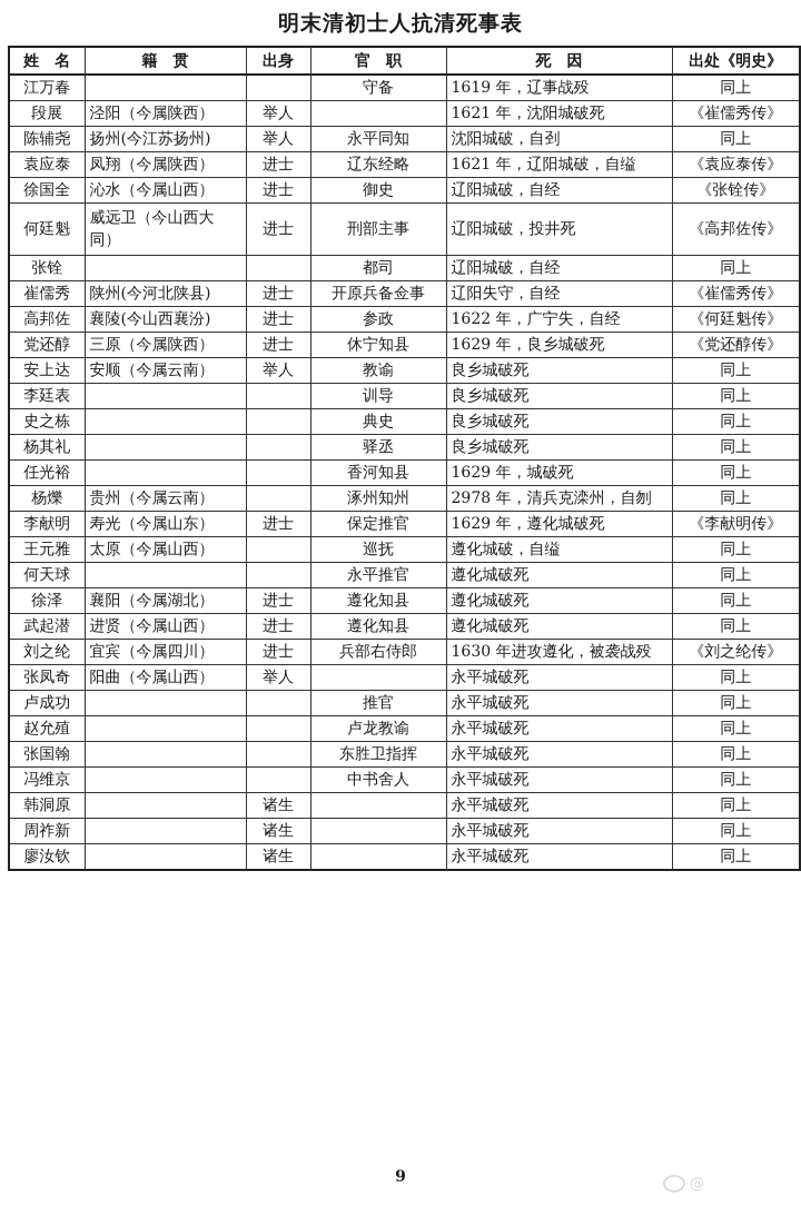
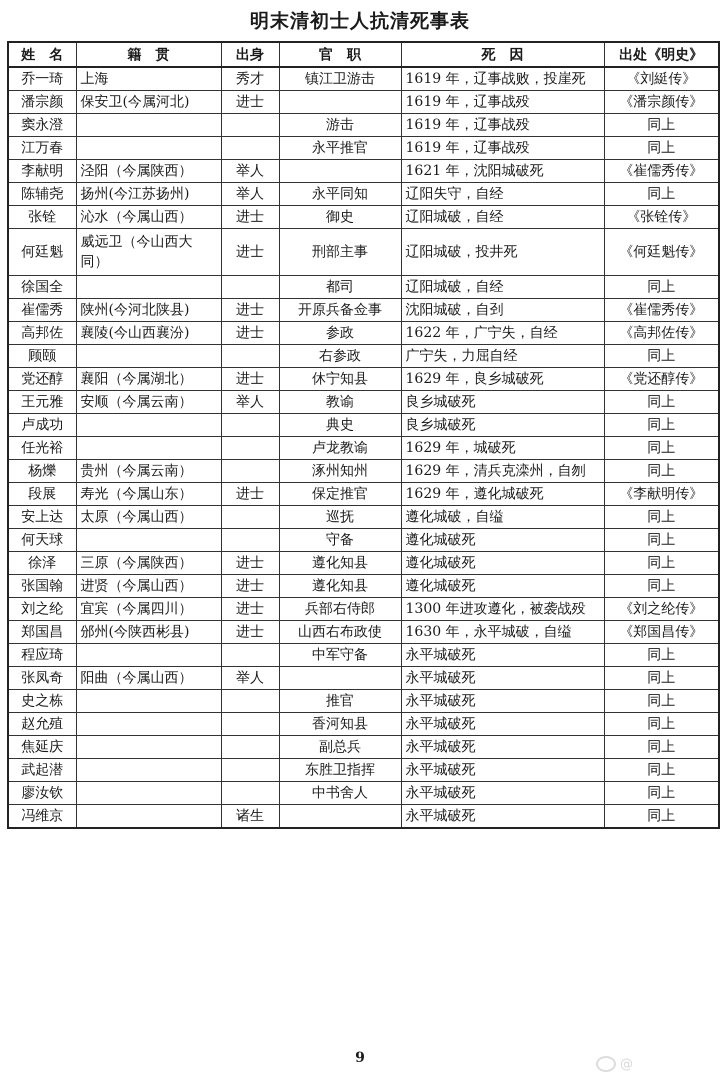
  明末清初士人抗清死事表
  姓 名	籍 贯	出身	官 职	死 因	出处《明史》
+ 乔一琦	上海	秀才	镇江卫游击	1619 年，辽事战败，投崖死	《刘綎传》
+ 潘宗颜	保安卫(今属河北)	进士		1619 年，辽事战殁	《潘宗颜传》
+ 窦永澄			游击	1619 年，辽事战殁	同上
- 江万春			守备	1619 年，辽事战殁	同上
+ 江万春			永平推官	1619 年，辽事战殁	同上
- 段展	泾阳（今属陕西）	举人		1621 年，沈阳城破死	《崔儒秀传》
+ 李献明	泾阳（今属陕西）	举人		1621 年，沈阳城破死	《崔儒秀传》
- 陈辅尧	扬州(今江苏扬州)	举人	永平同知	沈阳城破，自刭	同上
+ 陈辅尧	扬州(今江苏扬州)	举人	永平同知	辽阳失守，自经	同上
- 袁应泰	凤翔（今属陕西）	进士	辽东经略	1621 年，辽阳城破，自缢	《袁应泰传》
- 徐国全	沁水（今属山西）	进士	御史	辽阳城破，自经	《张铨传》
+ 张铨	沁水（今属山西）	进士	御史	辽阳城破，自经	《张铨传》
- 何廷魁	威远卫（今山西大同）	进士	刑部主事	辽阳城破，投井死	《高邦佐传》
+ 何廷魁	威远卫（今山西大同）	进士	刑部主事	辽阳城破，投井死	《何廷魁传》
- 张铨			都司	辽阳城破，自经	同上
+ 徐国全			都司	辽阳城破，自经	同上
- 崔儒秀	陕州(今河北陕县)	进士	开原兵备佥事	辽阳失守，自经	《崔儒秀传》
+ 崔儒秀	陕州(今河北陕县)	进士	开原兵备佥事	沈阳城破，自刭	《崔儒秀传》
- 高邦佐	襄陵(今山西襄汾)	进士	参政	1622 年，广宁失，自经	《何廷魁传》
+ 高邦佐	襄陵(今山西襄汾)	进士	参政	1622 年，广宁失，自经	《高邦佐传》
+ 顾颐			右参政	广宁失，力屈自经	同上
- 党还醇	三原（今属陕西）	进士	休宁知县	1629 年，良乡城破死	《党还醇传》
+ 党还醇	襄阳（今属湖北）	进士	休宁知县	1629 年，良乡城破死	《党还醇传》
- 安上达	安顺（今属云南）	举人	教谕	良乡城破死	同上
+ 王元雅	安顺（今属云南）	举人	教谕	良乡城破死	同上
- 李廷表			训导	良乡城破死	同上
- 史之栋			典史	良乡城破死	同上
+ 卢成功			典史	良乡城破死	同上
- 杨其礼			驿丞	良乡城破死	同上
- 任光裕			香河知县	1629 年，城破死	同上
+ 任光裕			卢龙教谕	1629 年，城破死	同上
- 杨爍	贵州（今属云南）		涿州知州	2978 年，清兵克滦州，自刎	同上
+ 杨爍	贵州（今属云南）		涿州知州	1629 年，清兵克滦州，自刎	同上
- 李献明	寿光（今属山东）	进士	保定推官	1629 年，遵化城破死	《李献明传》
+ 段展	寿光（今属山东）	进士	保定推官	1629 年，遵化城破死	《李献明传》
- 王元雅	太原（今属山西）		巡抚	遵化城破，自缢	同上
+ 安上达	太原（今属山西）		巡抚	遵化城破，自缢	同上
- 何天球			永平推官	遵化城破死	同上
+ 何天球			守备	遵化城破死	同上
- 徐泽	襄阳（今属湖北）	进士	遵化知县	遵化城破死	同上
+ 徐泽	三原（今属陕西）	进士	遵化知县	遵化城破死	同上
- 武起潜	进贤（今属山西）	进士	遵化知县	遵化城破死	同上
+ 张国翰	进贤（今属山西）	进士	遵化知县	遵化城破死	同上
- 刘之纶	宜宾（今属四川）	进士	兵部右侍郎	1630 年进攻遵化，被袭战殁	《刘之纶传》
+ 刘之纶	宜宾（今属四川）	进士	兵部右侍郎	1300 年进攻遵化，被袭战殁	《刘之纶传》
+ 郑国昌	邠州(今陕西彬县)	进士	山西右布政使	1630 年，永平城破，自缢	《郑国昌传》
+ 程应琦			中军守备	永平城破死	同上
  张凤奇	阳曲（今属山西）	举人		永平城破死	同上
- 卢成功			推官	永平城破死	同上
+ 史之栋			推官	永平城破死	同上
- 赵允殖			卢龙教谕	永平城破死	同上
+ 赵允殖			香河知县	永平城破死	同上
+ 焦延庆			副总兵	永平城破死	同上
- 张国翰			东胜卫指挥	永平城破死	同上
+ 武起潜			东胜卫指挥	永平城破死	同上
- 冯维京			中书舍人	永平城破死	同上
+ 廖汝钦			中书舍人	永平城破死	同上
- 韩洞原		诸生		永平城破死	同上
- 周祚新		诸生		永平城破死	同上
- 廖汝钦		诸生		永平城破死	同上
+ 冯维京		诸生		永平城破死	同上
  9
  @
